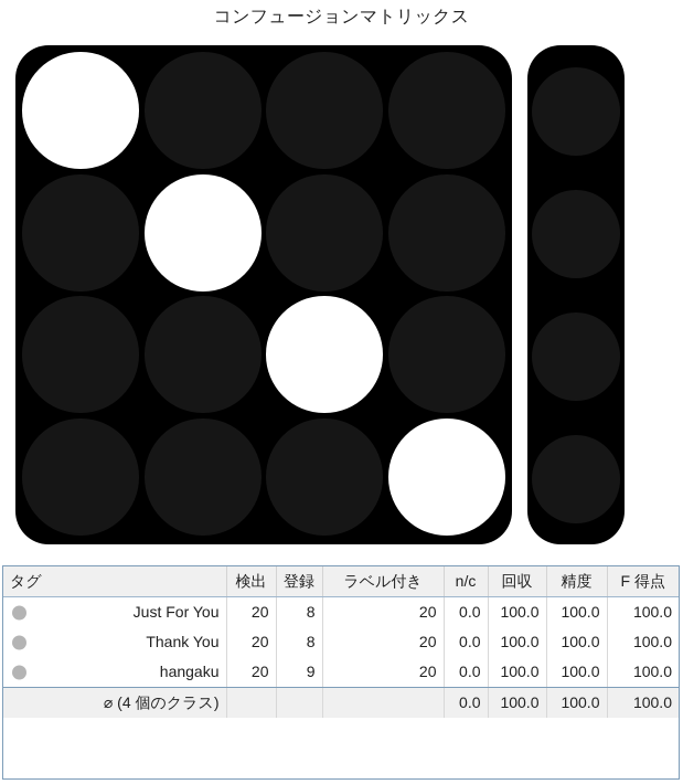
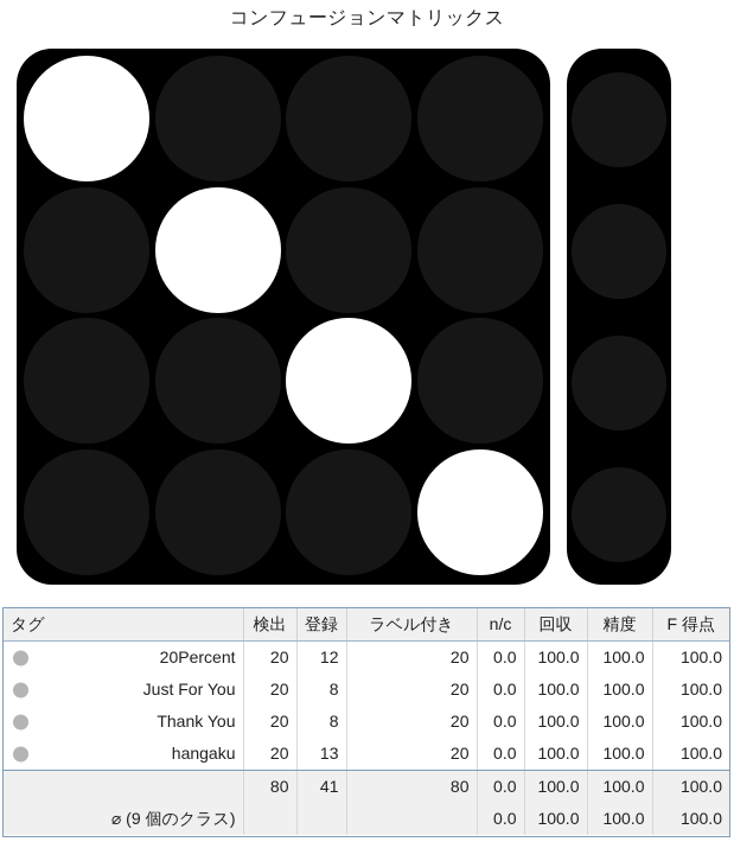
  コンフュージョンマトリックス
  タグ	検出	登録	ラベル付き	n/c	回収	精度	F 得点
+ 20Percent	20	12	20	0.0	100.0	100.0	100.0
  Just For You	20	8	20	0.0	100.0	100.0	100.0
  Thank You	20	8	20	0.0	100.0	100.0	100.0
- hangaku	20	9	20	0.0	100.0	100.0	100.0
+ hangaku	20	13	20	0.0	100.0	100.0	100.0
+ 	80	41	80	0.0	100.0	100.0	100.0
- ⌀ (4 個のクラス)				0.0	100.0	100.0	100.0
+ ⌀ (9 個のクラス)				0.0	100.0	100.0	100.0
